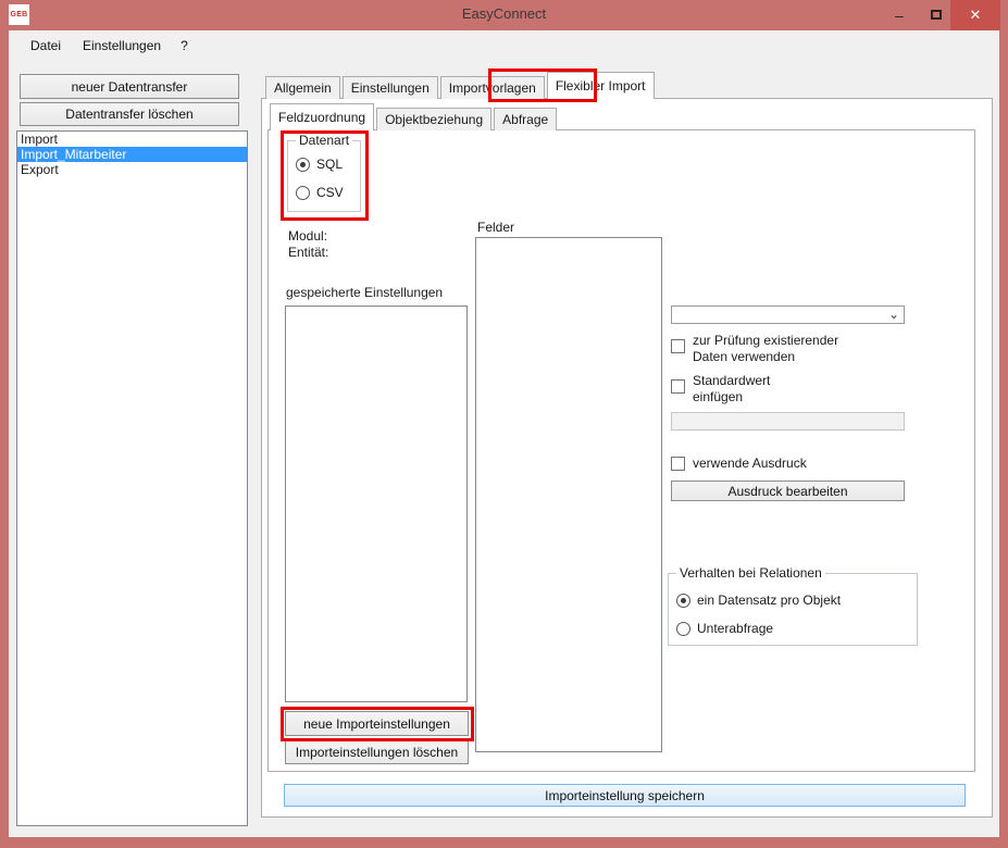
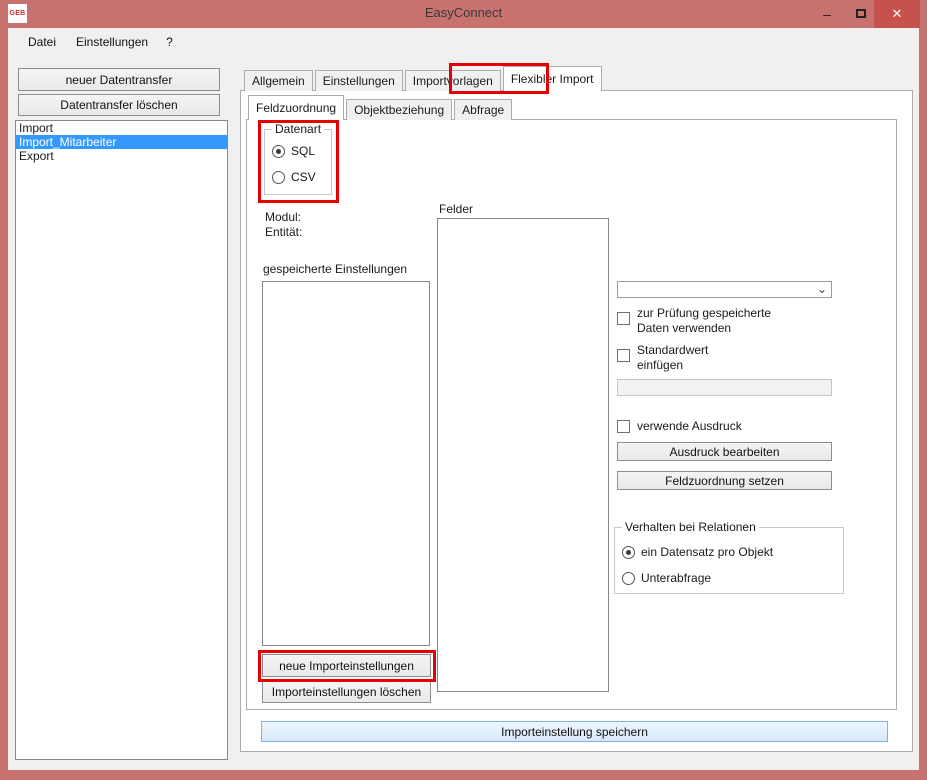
  EasyConnect
  –
  ✕
  Datei
  Einstellungen
  ?
  neuer Datentransfer
  Datentransfer löschen
  Import
  Import_Mitarbeiter
  Export
  Allgemein
  Einstellungen
  Importvorlagen
  Flexibler Import
  Feldzuordnung
  Objektbeziehung
  Abfrage
  Datenart
  SQL
  CSV
  Modul:
  Entität:
  gespeicherte Einstellungen
  Felder
  ⌄
- zur Prüfung existierender Daten verwenden
+ zur Prüfung gespeicherte Daten verwenden
  Standardwert einfügen
  verwende Ausdruck
  Ausdruck bearbeiten
+ Feldzuordnung setzen
  Verhalten bei Relationen
  ein Datensatz pro Objekt
  Unterabfrage
  neue Importeinstellungen
  Importeinstellungen löschen
  Importeinstellung speichern
